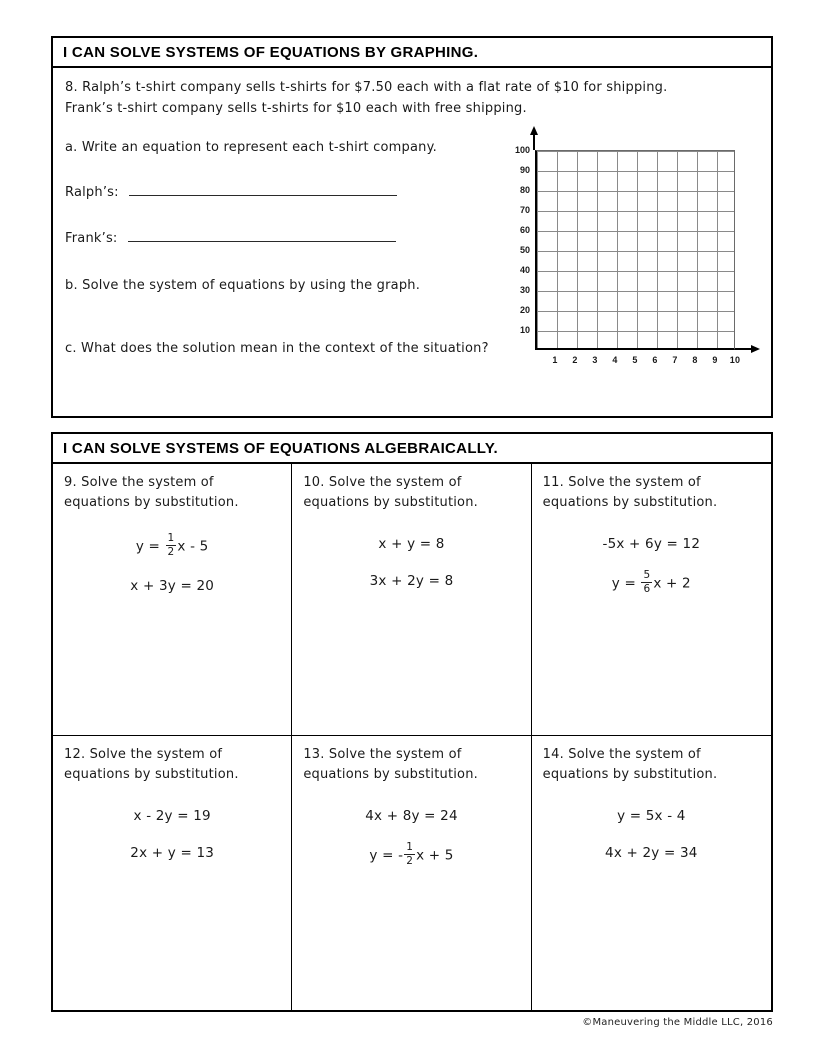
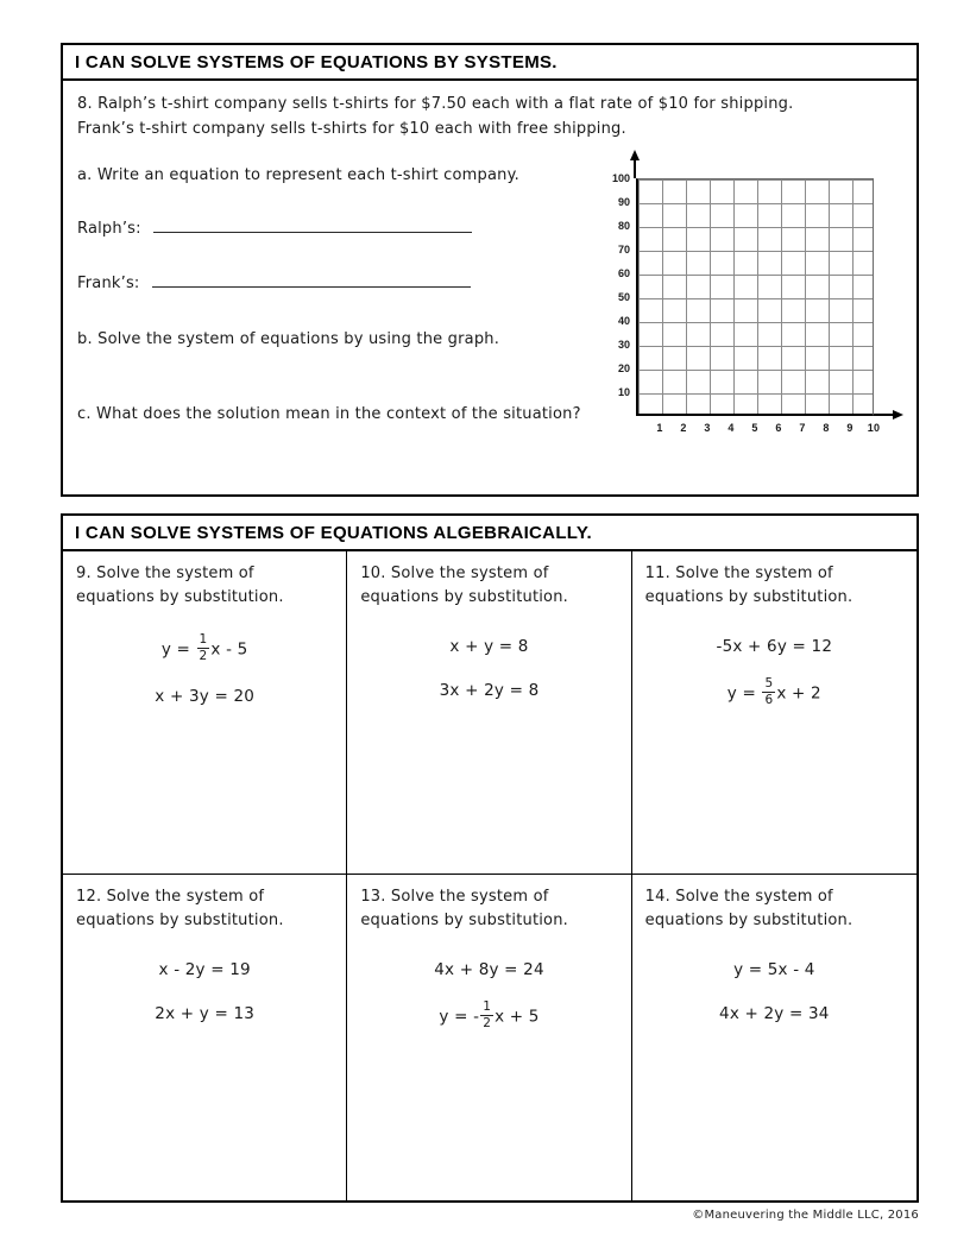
- I CAN SOLVE SYSTEMS OF EQUATIONS BY GRAPHING.
+ I CAN SOLVE SYSTEMS OF EQUATIONS BY SYSTEMS.
  8. Ralph’s t-shirt company sells t-shirts for $7.50 each with a flat rate of $10 for shipping.
  Frank’s t-shirt company sells t-shirts for $10 each with free shipping.
  a. Write an equation to represent each t-shirt company.
  Ralph’s:
  Frank’s:
  b. Solve the system of equations by using the graph.
  c. What does the solution mean in the context of the situation?
  100
  90
  80
  70
  60
  50
  40
  30
  20
  10
  1
  2
  3
  4
  5
  6
  7
  8
  9
  10
  I CAN SOLVE SYSTEMS OF EQUATIONS ALGEBRAICALLY.
  9. Solve the system of equations by substitution.
  y =
  1
  2
  x - 5
  x + 3y = 20
  10. Solve the system of equations by substitution.
  x + y = 8
  3x + 2y = 8
  11. Solve the system of equations by substitution.
  -5x + 6y = 12
  y =
  5
  6
  x + 2
  12. Solve the system of equations by substitution.
  x - 2y = 19
  2x + y = 13
  13. Solve the system of equations by substitution.
  4x + 8y = 24
  y = -
  1
  2
  x + 5
  14. Solve the system of equations by substitution.
  y = 5x - 4
  4x + 2y = 34
  ©Maneuvering the Middle LLC, 2016
